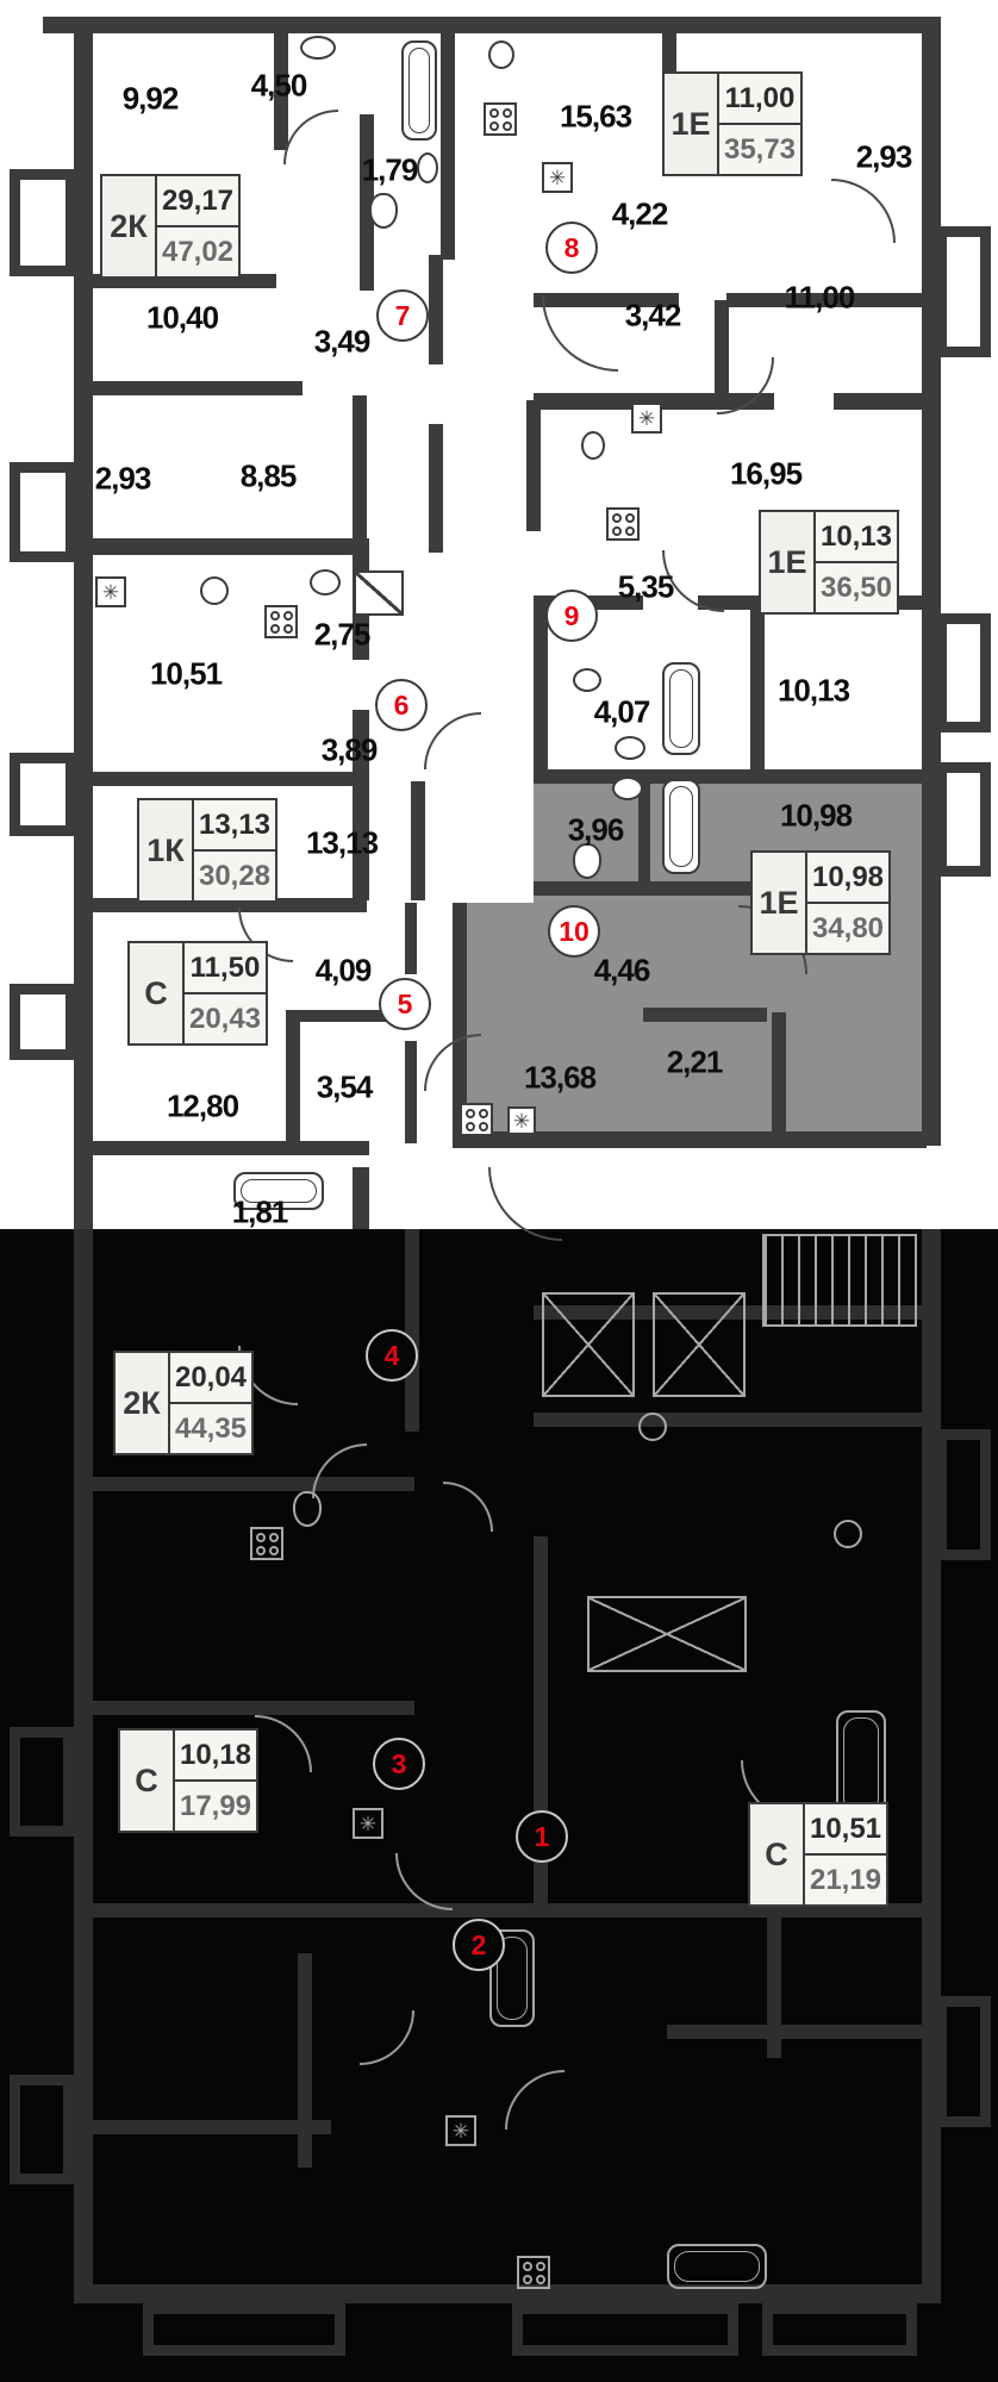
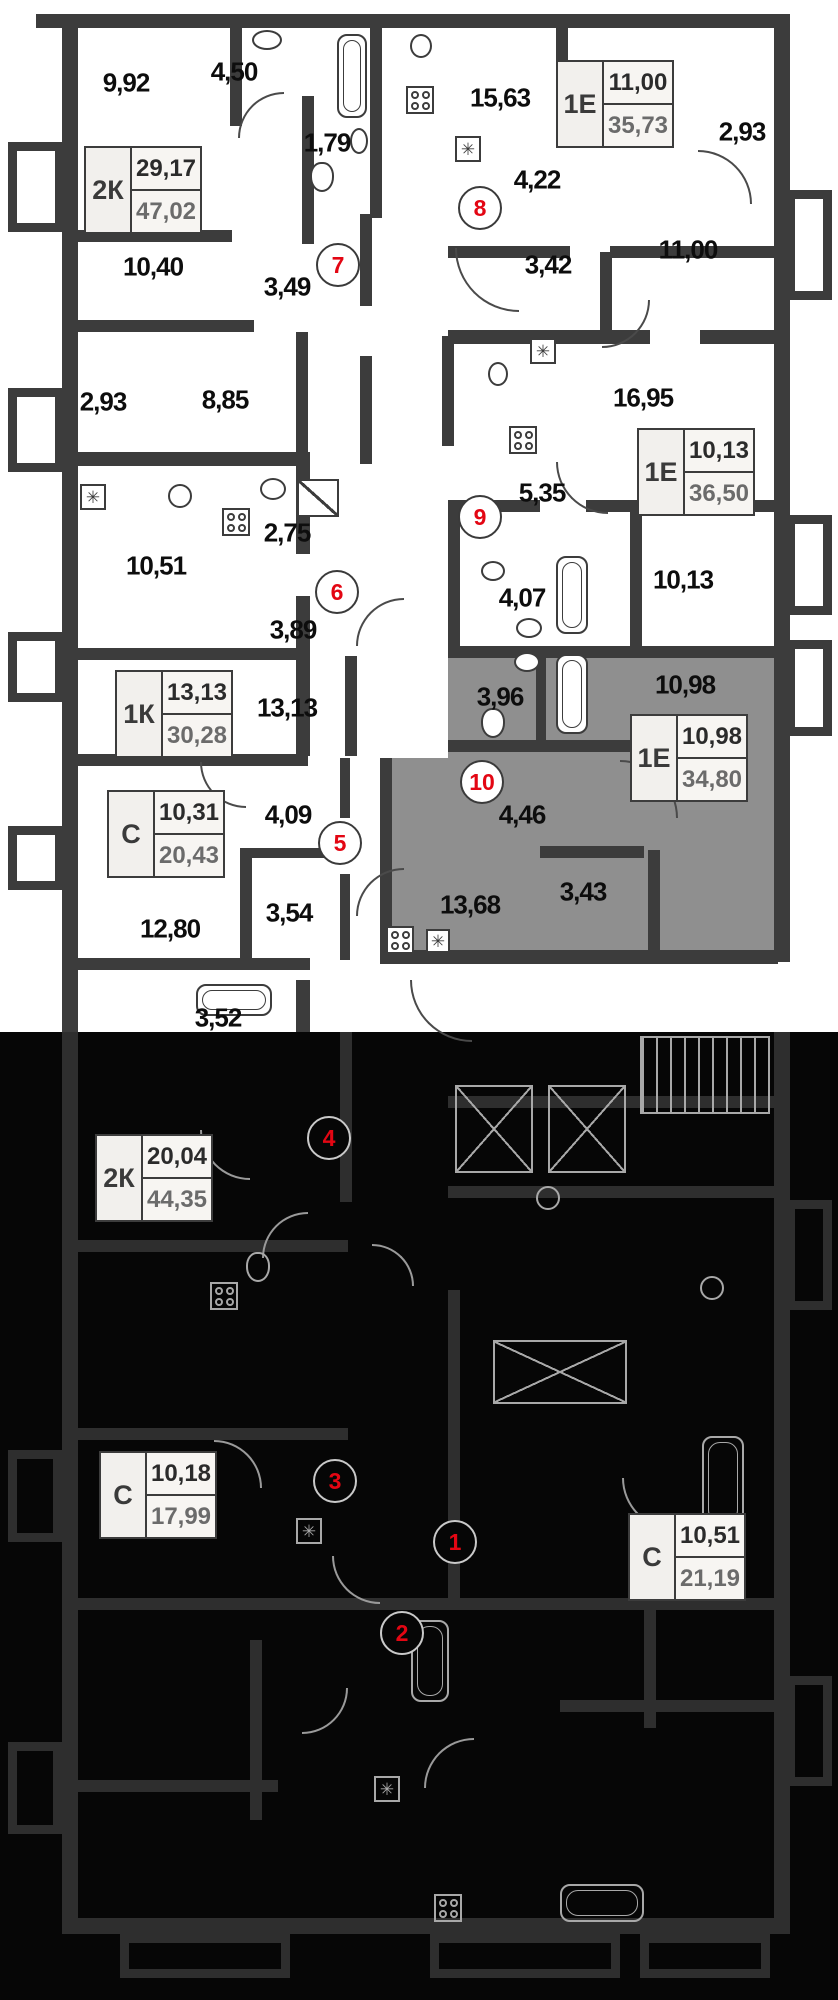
- 1,81
+ 3,52
  ✳
  ✳
  ✳
  ✳
  ✳
  ✳
  9,92
  4,50
  15,63
  2,93
  1,79
  4,22
  11,00
  3,42
  10,40
  3,49
  2,93
  8,85
  16,95
  5,35
  2,75
  10,51
  10,13
  4,07
  3,89
  13,13
  4,09
  3,54
  12,80
  3,96
  10,98
  4,46
  13,68
- 2,21
+ 3,43
  2К
  29,17
  47,02
  1Е
  11,00
  35,73
  1Е
  10,13
  36,50
  1К
  13,13
  30,28
  С
- 11,50
+ 10,31
  20,43
  1Е
  10,98
  34,80
  2К
  20,04
  44,35
  С
  10,18
  17,99
  С
  10,51
  21,19
  7
  8
  9
  6
  10
  5
  4
  3
  1
  2
